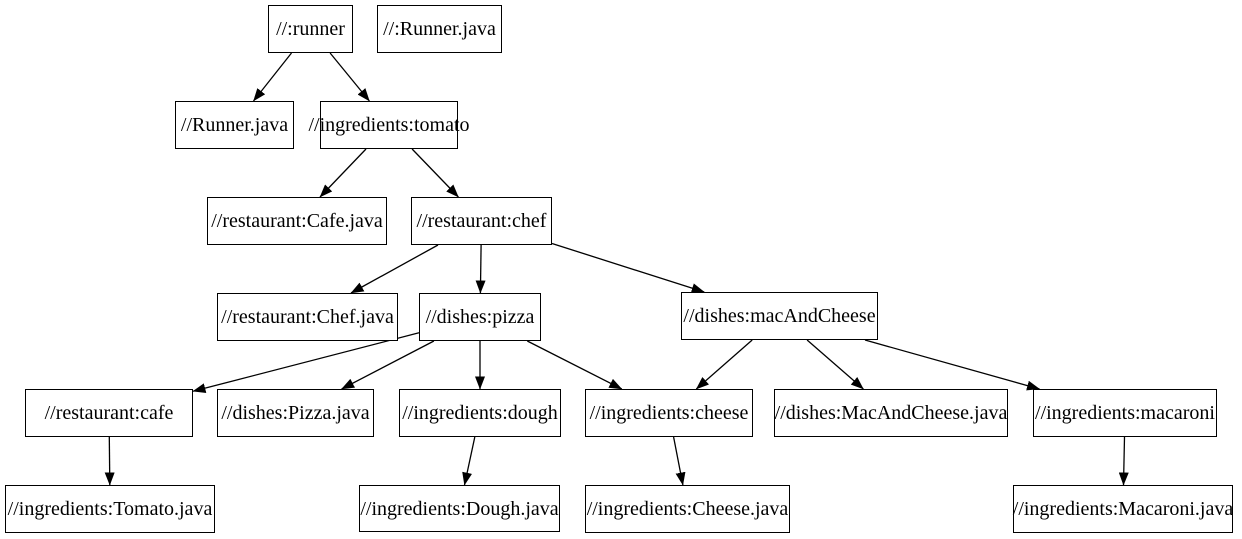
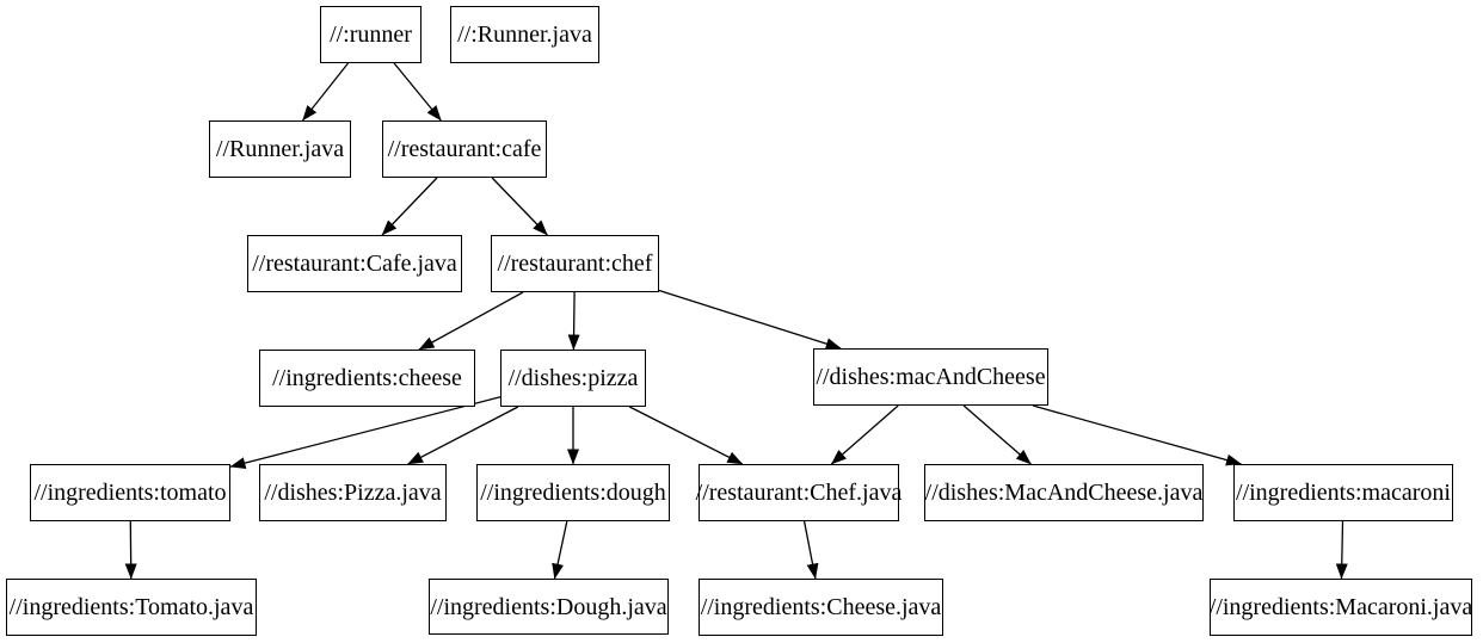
  //:runner
  //:Runner.java
  //Runner.java
- //ingredients:tomato
+ //restaurant:cafe
  //restaurant:Cafe.java
  //restaurant:chef
- //restaurant:Chef.java
+ //ingredients:cheese
  //dishes:pizza
  //dishes:macAndCheese
- //restaurant:cafe
+ //ingredients:tomato
  //dishes:Pizza.java
  //ingredients:dough
- //ingredients:cheese
+ //restaurant:Chef.java
  //dishes:MacAndCheese.java
  //ingredients:macaroni
  //ingredients:Tomato.java
  //ingredients:Dough.java
  //ingredients:Cheese.java
  //ingredients:Macaroni.java
